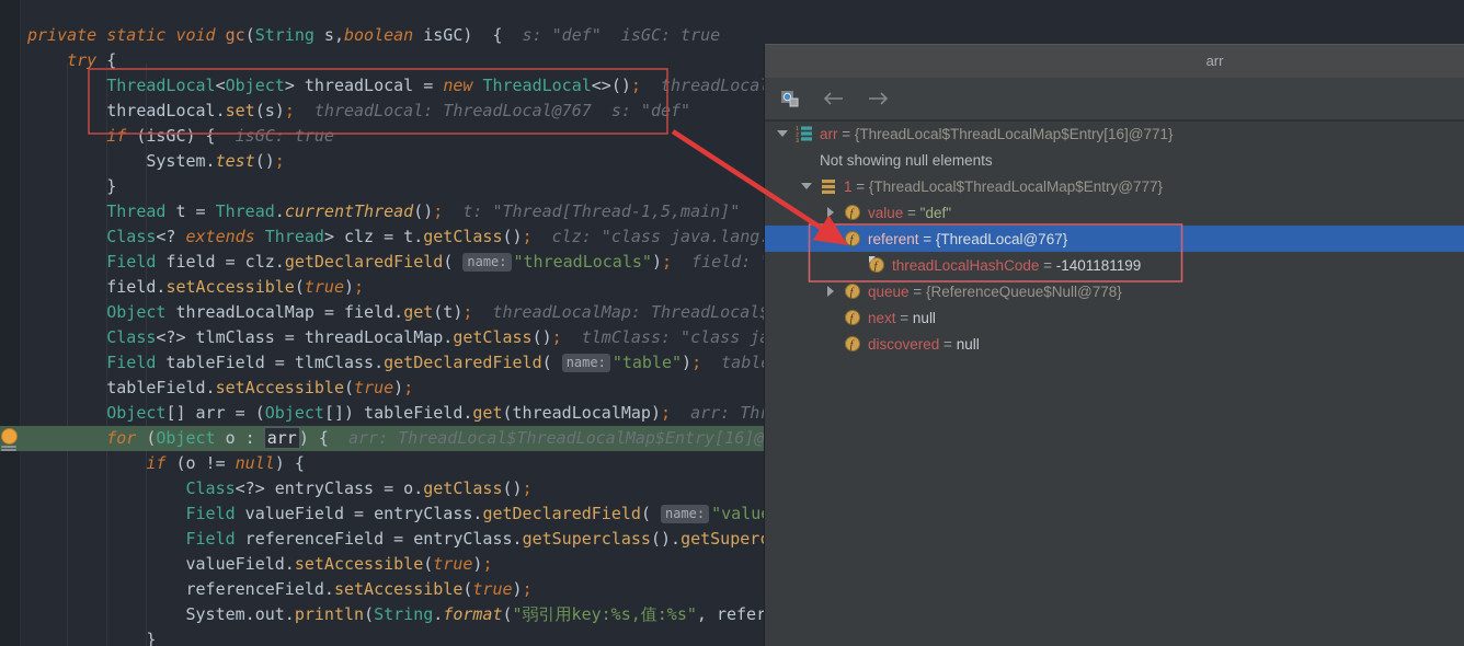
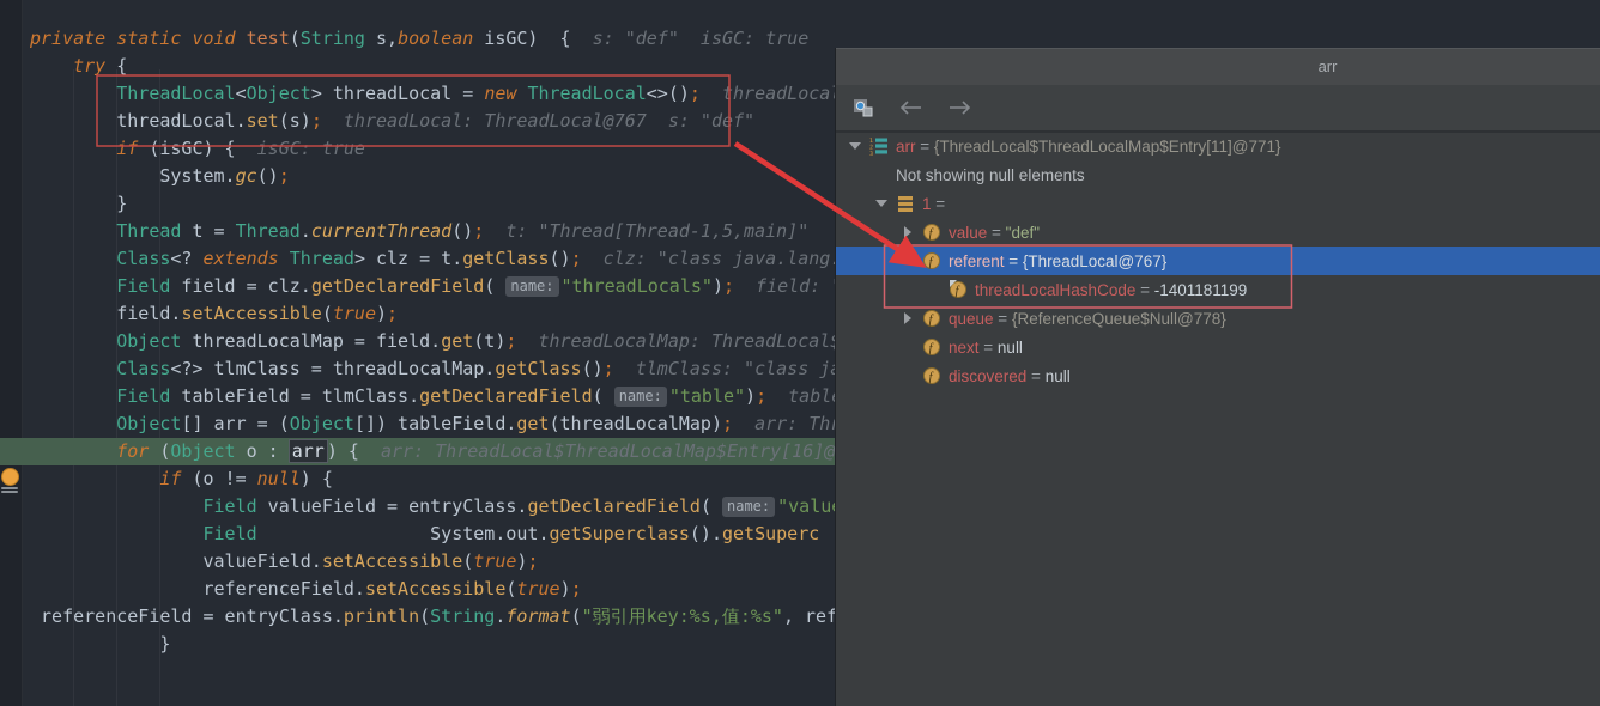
- private static void gc(String s,boolean isGC) { s: "def" isGC: true
+ private static void test(String s,boolean isGC) { s: "def" isGC: true
  try {
  ThreadLocal<Object> threadLocal = new ThreadLocal<>(); threadLoca
  threadLocal.set(s); threadLocal: ThreadLocal@767 s: "def"
  if (isGC) { isGC: true
- System.test();
+ System.gc();
  }
  Thread t = Thread.currentThread(); t: "Thread[Thread-1,5,main]"
  Class<? extends Thread> clz = t.getClass(); clz: "class java.lang
  Field field = clz.getDeclaredField( name: "threadLocals"); field:
  field.setAccessible(true);
  Object threadLocalMap = field.get(t); threadLocalMap: ThreadLocal
  Class<?> tlmClass = threadLocalMap.getClass(); tlmClass: "class j
  Field tableField = tlmClass.getDeclaredField( name: "table"); tabl
- tableField.setAccessible(true);
  Object[] arr = (Object[]) tableField.get(threadLocalMap); arr: Th
  for (Object o : arr) { arr: ThreadLocal$ThreadLocalMap$Entry[16]@
  if (o != null) {
- Class<?> entryClass = o.getClass();
  Field valueField = entryClass.getDeclaredField( name: "valu
- Field referenceField = entryClass.getSuperclass().getSuper
+ Field System.out.getSuperclass().getSuperc
  valueField.setAccessible(true);
  referenceField.setAccessible(true);
- System.out.println(String.format("弱引用key:%s,值:%s", refer
+ referenceField = entryClass.println(String.format("弱引用key:%s,值:%s", ref
  }
  arr
  arr
  =
- {ThreadLocal$ThreadLocalMap$Entry[16]@771}
+ {ThreadLocal$ThreadLocalMap$Entry[11]@771}
  Not showing null elements
  1
  =
- {ThreadLocal$ThreadLocalMap$Entry@777}
  f
  value
  =
  "def"
  f
  referent
  =
  {ThreadLocal@767}
  f
  threadLocalHashCode
  =
  -1401181199
  f
  queue
  =
  {ReferenceQueue$Null@778}
  f
  next
  =
  null
  f
  discovered
  =
  null
